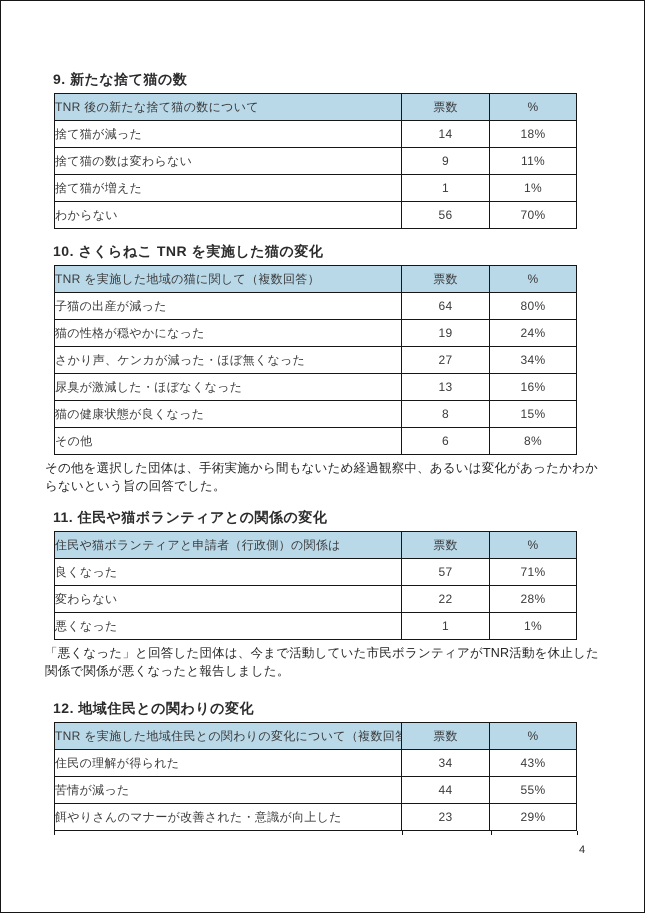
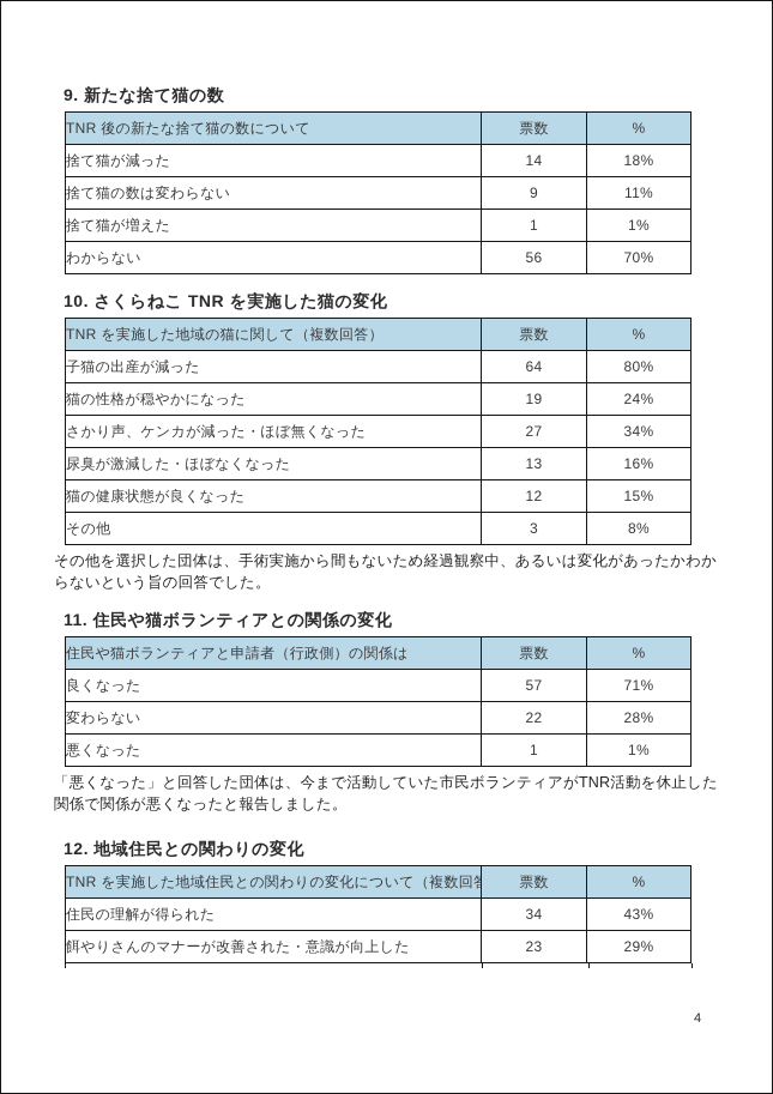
  9. 新たな捨て猫の数
  TNR 後の新たな捨て猫の数について	票数	%
  捨て猫が減った	14	18%
  捨て猫の数は変わらない	9	11%
  捨て猫が増えた	1	1%
  わからない	56	70%
  10. さくらねこ TNR を実施した猫の変化
  TNR を実施した地域の猫に関して（複数回答）	票数	%
  子猫の出産が減った	64	80%
  猫の性格が穏やかになった	19	24%
  さかり声、ケンカが減った・ほぼ無くなった	27	34%
  尿臭が激減した・ほぼなくなった	13	16%
- 猫の健康状態が良くなった	8	15%
+ 猫の健康状態が良くなった	12	15%
- その他	6	8%
+ その他	3	8%
  その他を選択した団体は、手術実施から間もないため経過観察中、あるいは変化があったかわからないという旨の回答でした。
  11. 住民や猫ボランティアとの関係の変化
  住民や猫ボランティアと申請者（行政側）の関係は	票数	%
  良くなった	57	71%
  変わらない	22	28%
  悪くなった	1	1%
  「悪くなった」と回答した団体は、今まで活動していた市民ボランティアがTNR活動を休止した関係で関係が悪くなったと報告しました。
  12. 地域住民との関わりの変化
  TNR を実施した地域住民との関わりの変化について（複数回	票数	%
  住民の理解が得られた	34	43%
- 苦情が減った	44	55%
  餌やりさんのマナーが改善された・意識が向上した	23	29%
  4
